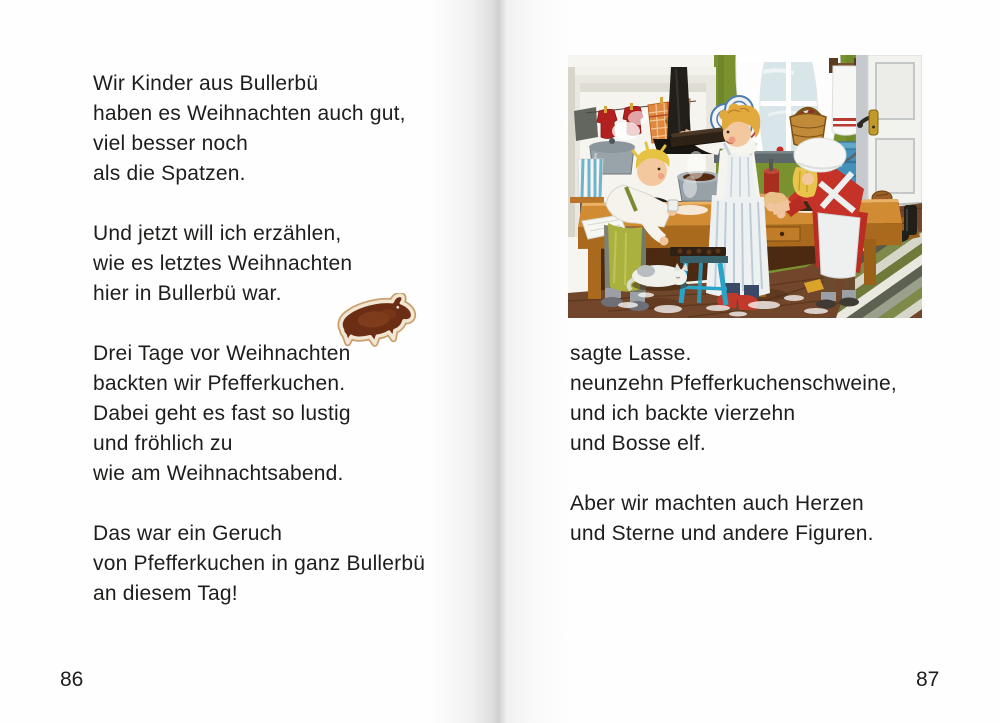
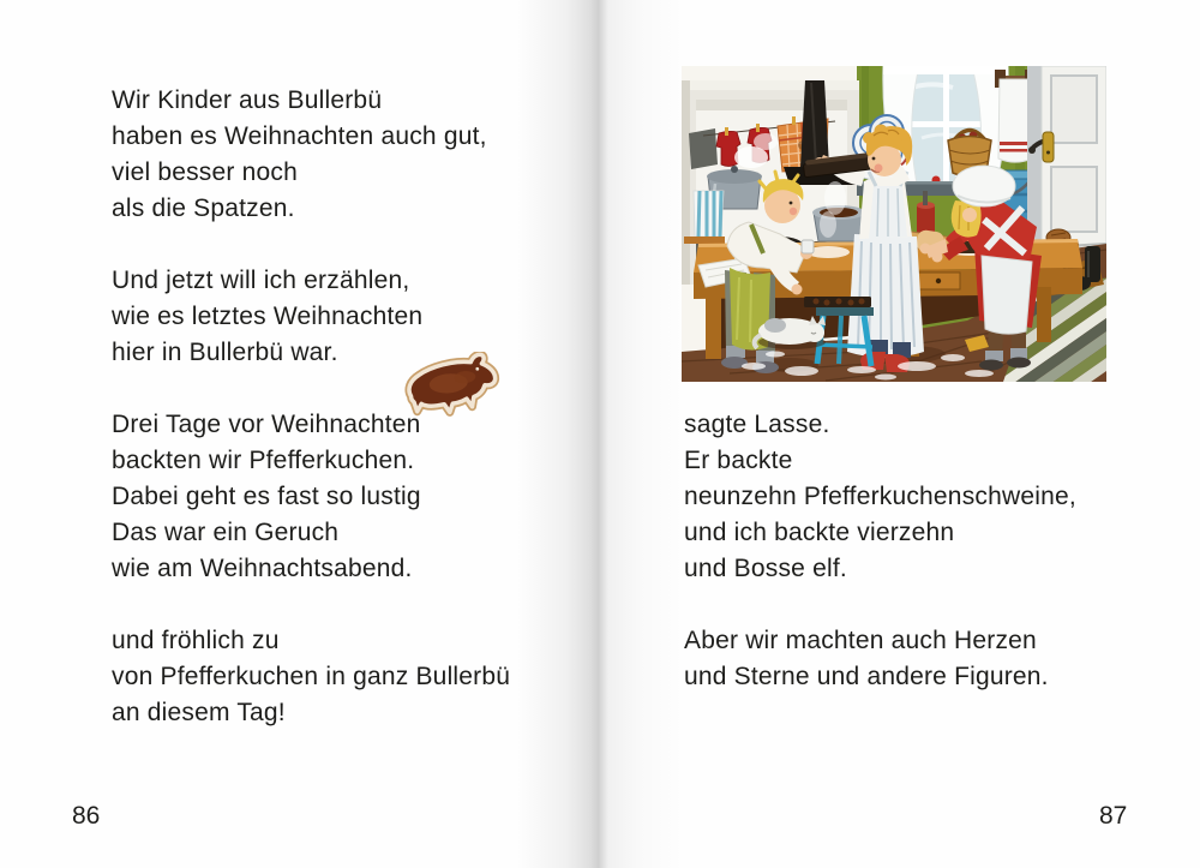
  Wir Kinder aus Bullerbü
  haben es Weihnachten auch gut,
  viel besser noch
  als die Spatzen.
  Und jetzt will ich erzählen,
  wie es letztes Weihnachten
  hier in Bullerbü war.
  Drei Tage vor Weihnachten
  backten wir Pfefferkuchen.
  Dabei geht es fast so lustig
- und fröhlich zu
+ Das war ein Geruch
  wie am Weihnachtsabend.
- Das war ein Geruch
+ und fröhlich zu
  von Pfefferkuchen in ganz Bullerbü
  an diesem Tag!
  86
  sagte Lasse.
+ Er backte
  neunzehn Pfefferkuchenschweine,
  und ich backte vierzehn
  und Bosse elf.
  Aber wir machten auch Herzen
  und Sterne und andere Figuren.
  87
